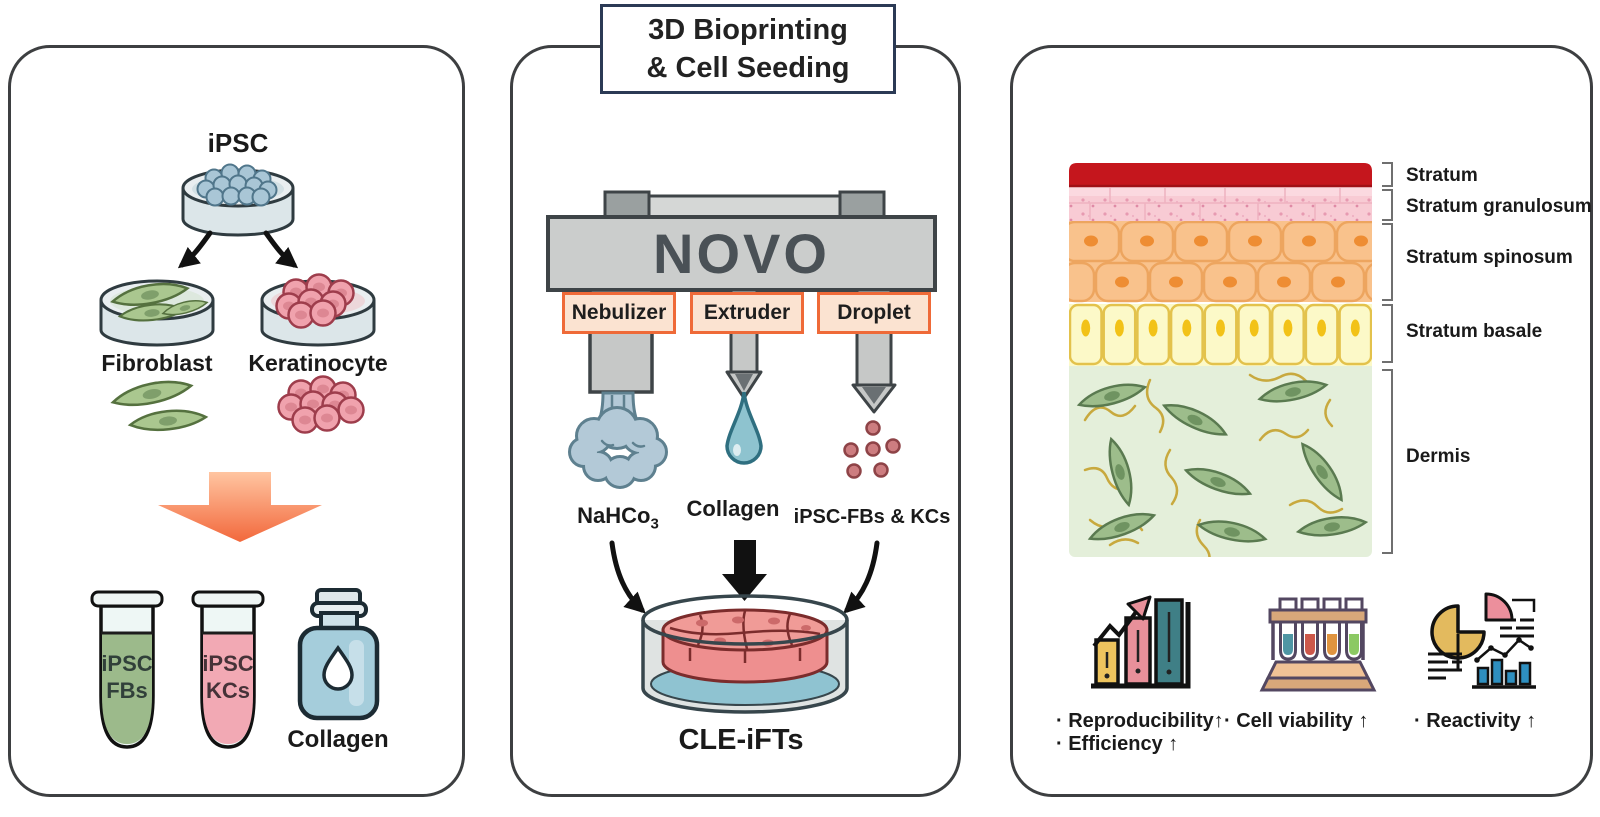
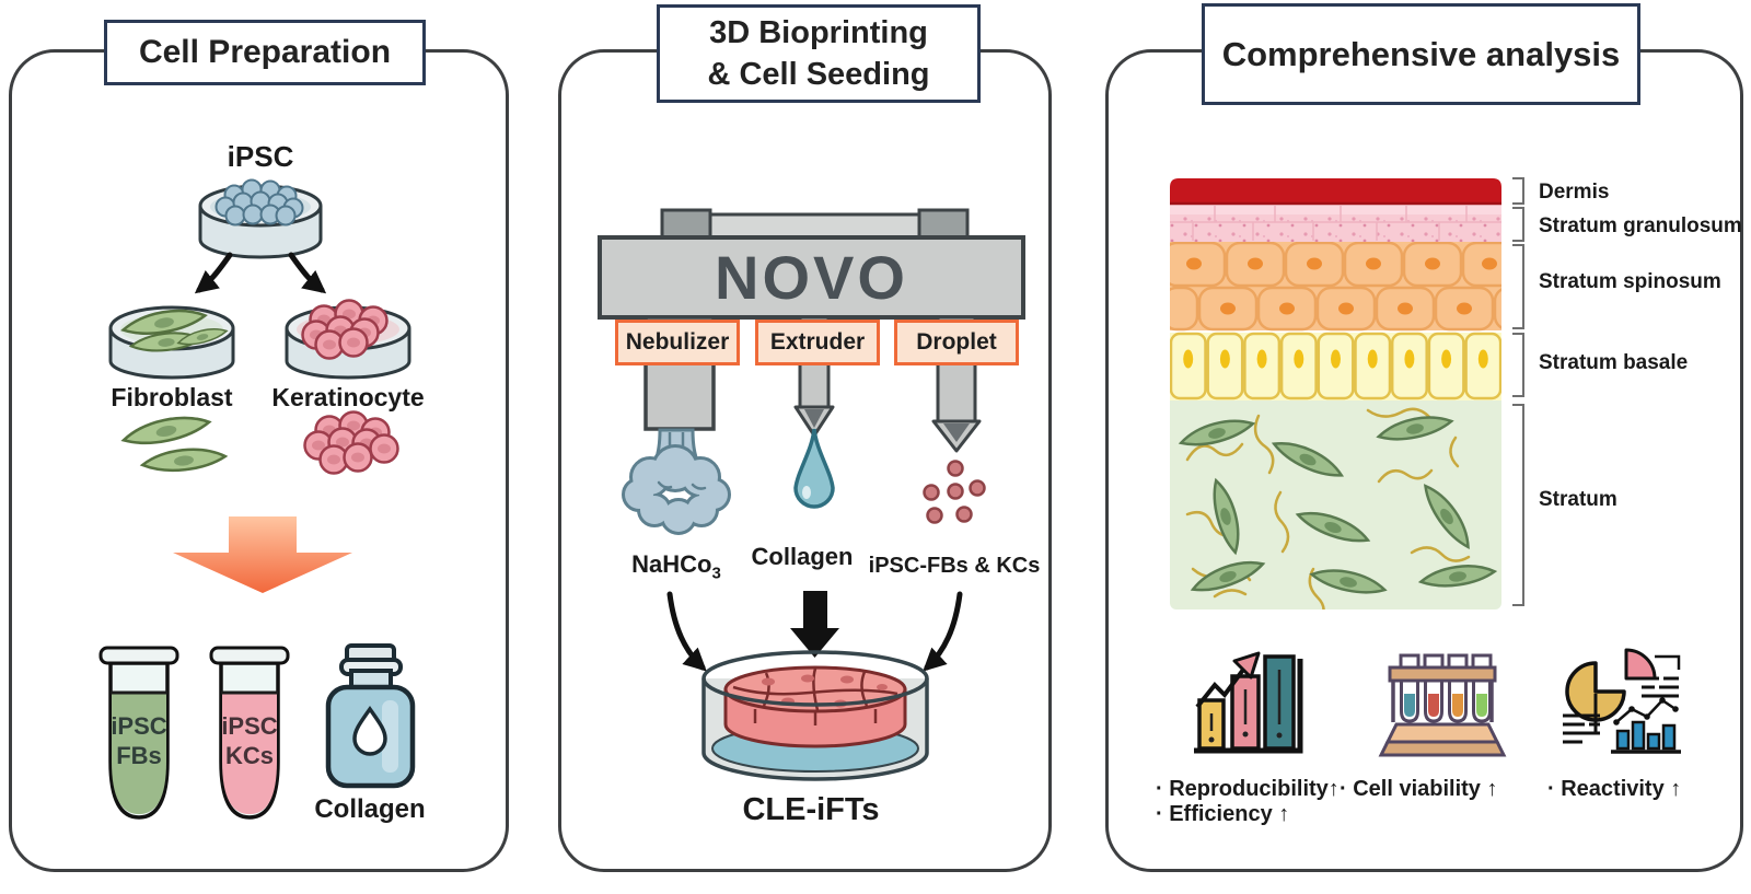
+ Cell Preparation
  3D Bioprinting
  & Cell Seeding
+ Comprehensive analysis
  iPSC
  Fibroblast
  Keratinocyte
  iPSC
  FBs
  iPSC
  KCs
  Collagen
  NOVO
  Nebulizer
  Extruder
  Droplet
  NaHCo3
  Collagen
  iPSC-FBs & KCs
  CLE-iFTs
- Stratum
+ Dermis
  Stratum granulosum
  Stratum spinosum
  Stratum basale
- Dermis
+ Stratum
  · Reproducibility↑
  · Efficiency ↑
  · Cell viability ↑
  · Reactivity ↑
